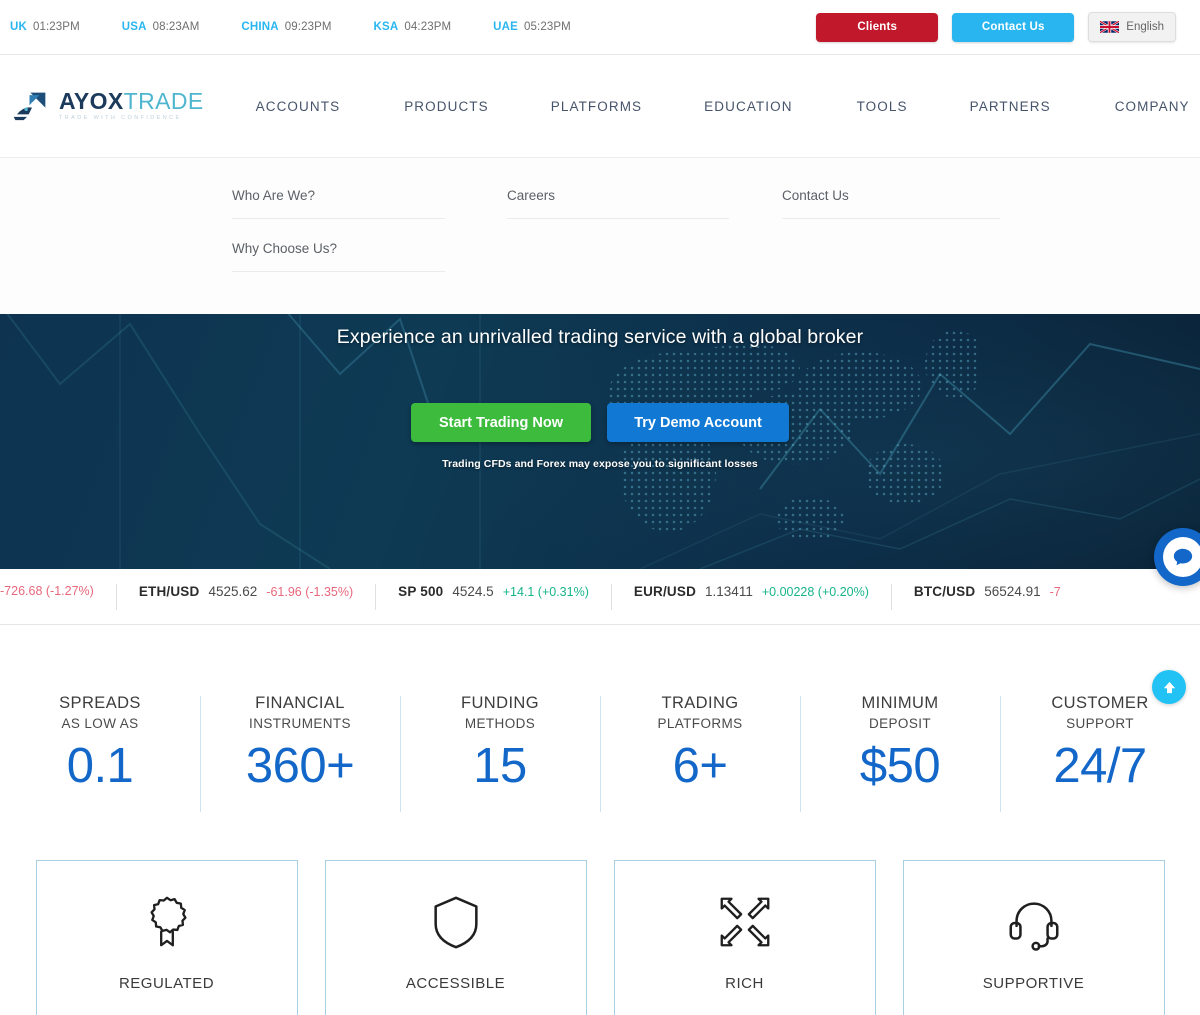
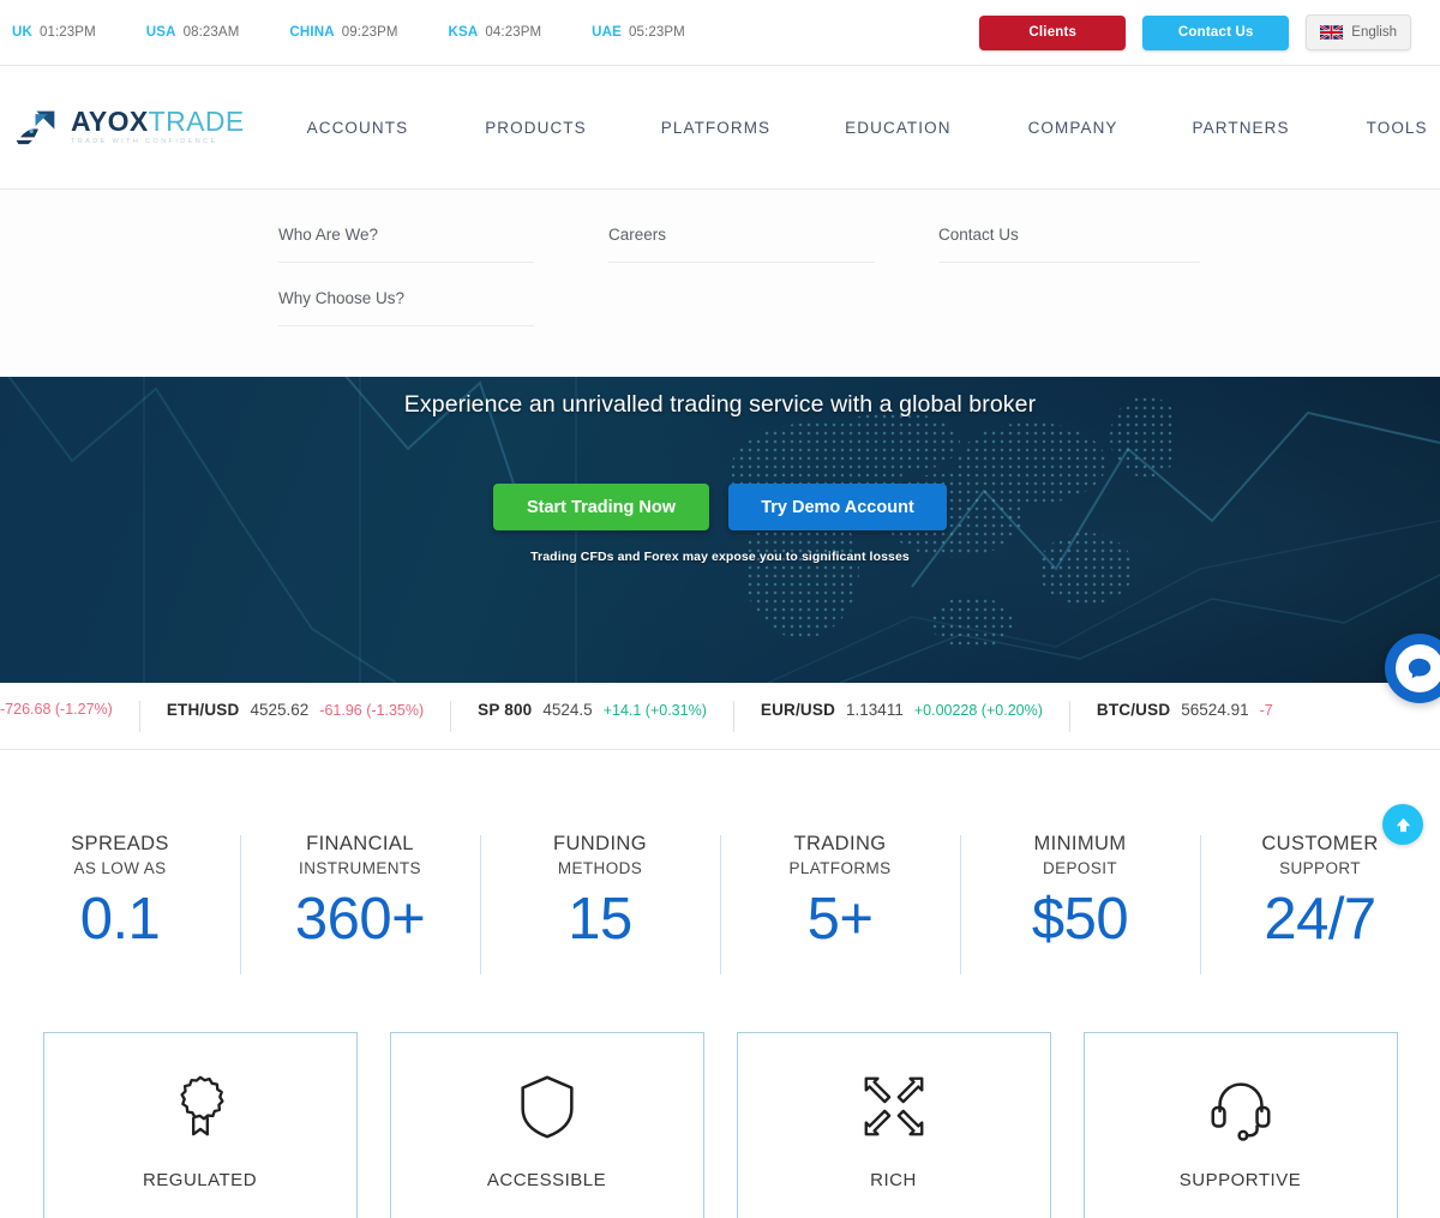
  UK
  01:23PM
  USA
  08:23AM
  CHINA
  09:23PM
  KSA
  04:23PM
  UAE
  05:23PM
  Clients
  Contact Us
  English
  AYOXTRADE
  ACCOUNTS
  PRODUCTS
  PLATFORMS
  EDUCATION
- TOOLS
+ COMPANY
  PARTNERS
- COMPANY
+ TOOLS
  Who Are We?
  Why Choose Us?
  Careers
  Contact Us
  Experience an unrivalled trading service with a global broker
  Start Trading Now
  Try Demo Account
  Trading CFDs and Forex may expose you to significant losses
  -726.68 (-1.27%)
  ETH/USD
  4525.62
  -61.96 (-1.35%)
- SP 500
+ SP 800
  4524.5
  +14.1 (+0.31%)
  EUR/USD
  1.13411
  +0.00228 (+0.20%)
  BTC/USD
  56524.91
  -7
  SPREADS
  AS LOW AS
  0.1
  FINANCIAL
  INSTRUMENTS
  360+
  FUNDING
  METHODS
  15
  TRADING
  PLATFORMS
- 6+
+ 5+
  MINIMUM
  DEPOSIT
  $50
  CUSTOMER
  SUPPORT
  24/7
  REGULATED
  ACCESSIBLE
  RICH
  SUPPORTIVE
